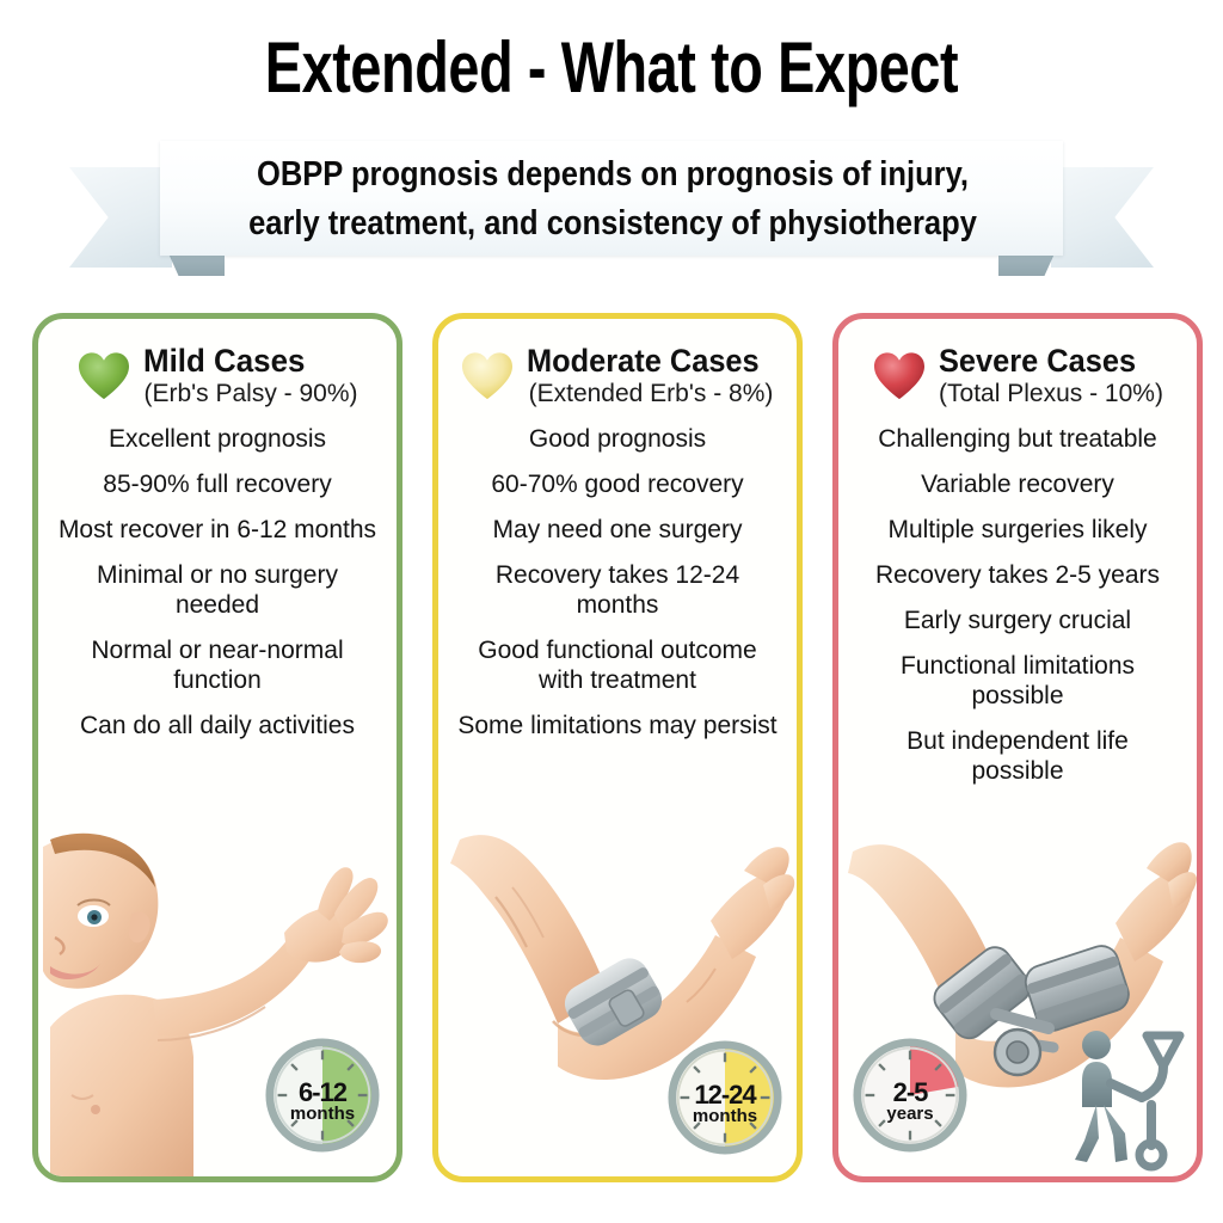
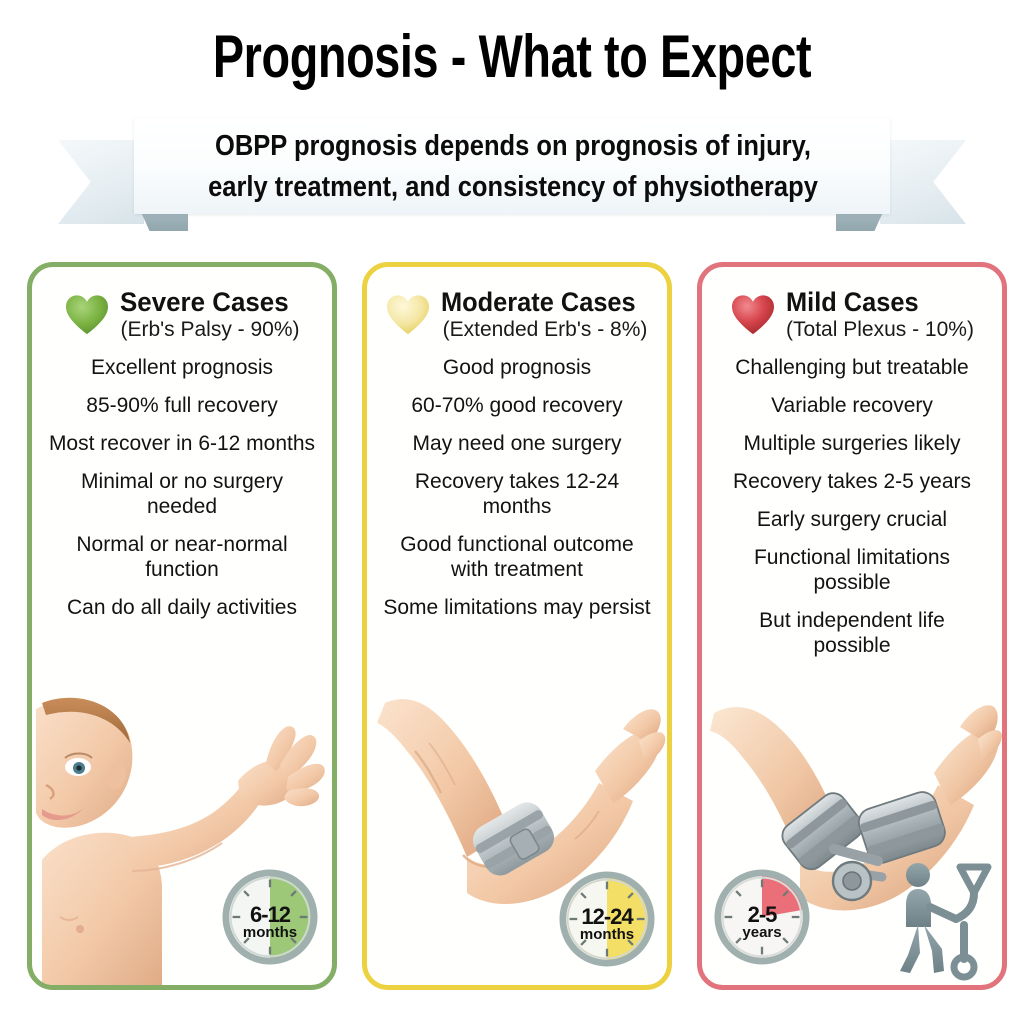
- Extended - What to Expect
+ Prognosis - What to Expect
  OBPP prognosis depends on prognosis of injury,
  early treatment, and consistency of physiotherapy
- Mild Cases
+ Severe Cases
  (Erb's Palsy - 90%)
  Excellent prognosis
  85-90% full recovery
  Most recover in 6-12 months
  Minimal or no surgery needed
  Normal or near-normal function
  Can do all daily activities
  6-12
  months
  Moderate Cases
  (Extended Erb's - 8%)
  Good prognosis
  60-70% good recovery
  May need one surgery
  Recovery takes 12-24 months
  Good functional outcome with treatment
  Some limitations may persist
  12-24
  months
- Severe Cases
+ Mild Cases
  (Total Plexus - 10%)
  Challenging but treatable
  Variable recovery
  Multiple surgeries likely
  Recovery takes 2-5 years
  Early surgery crucial
  Functional limitations possible
  But independent life possible
  2-5
  years
